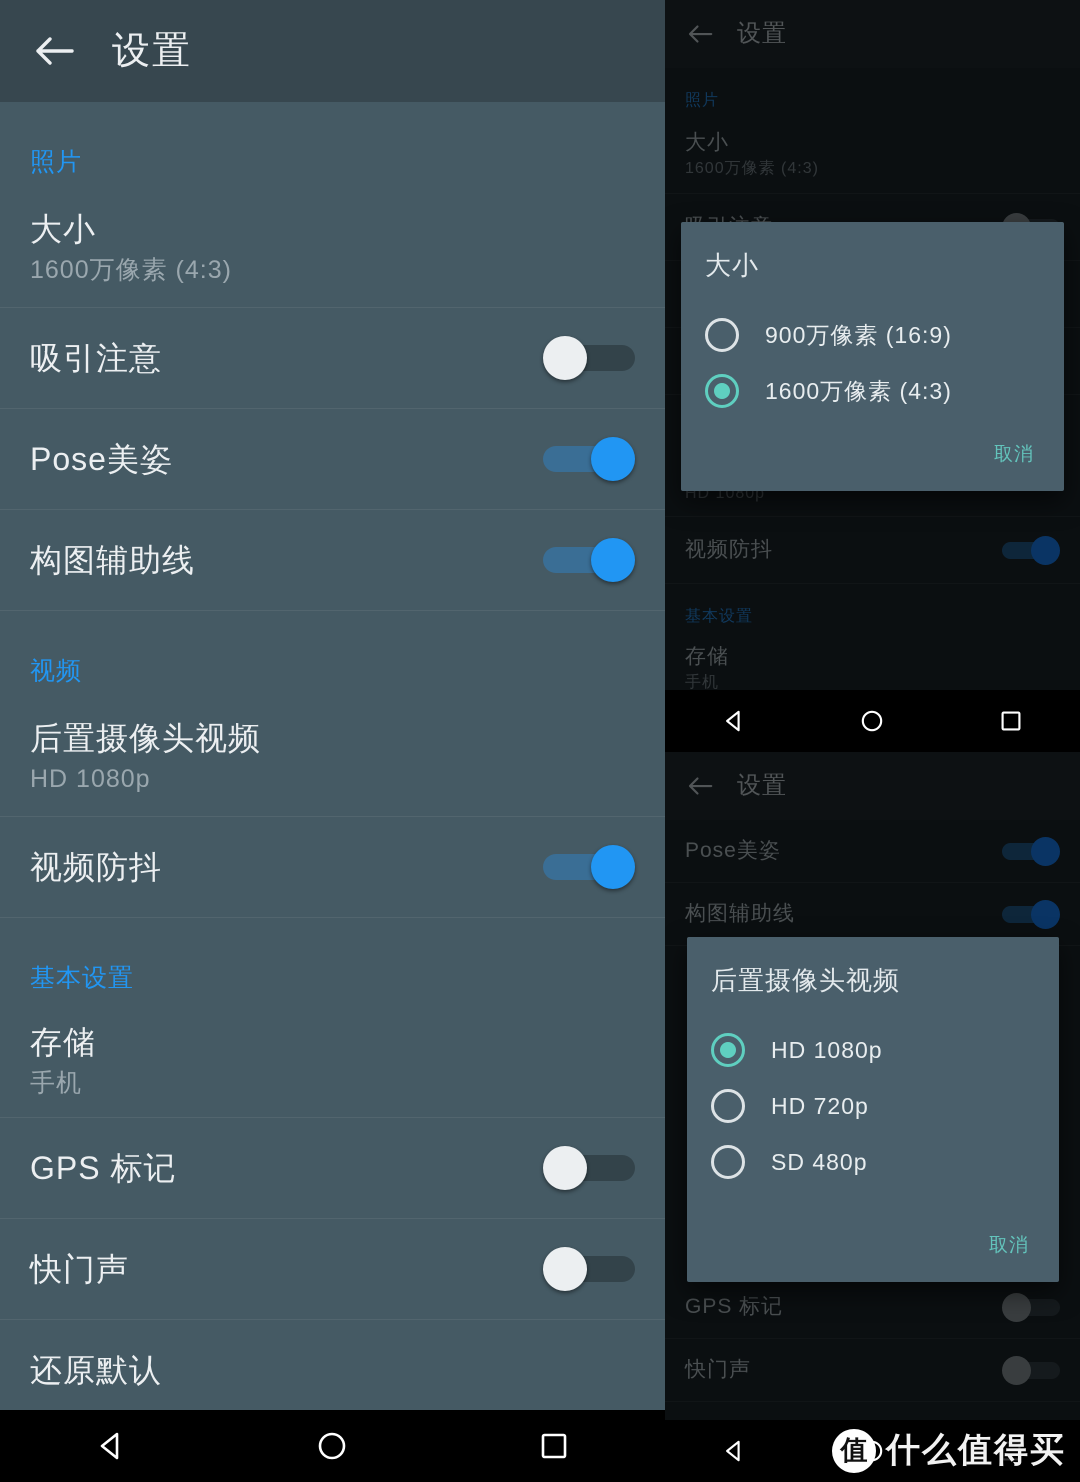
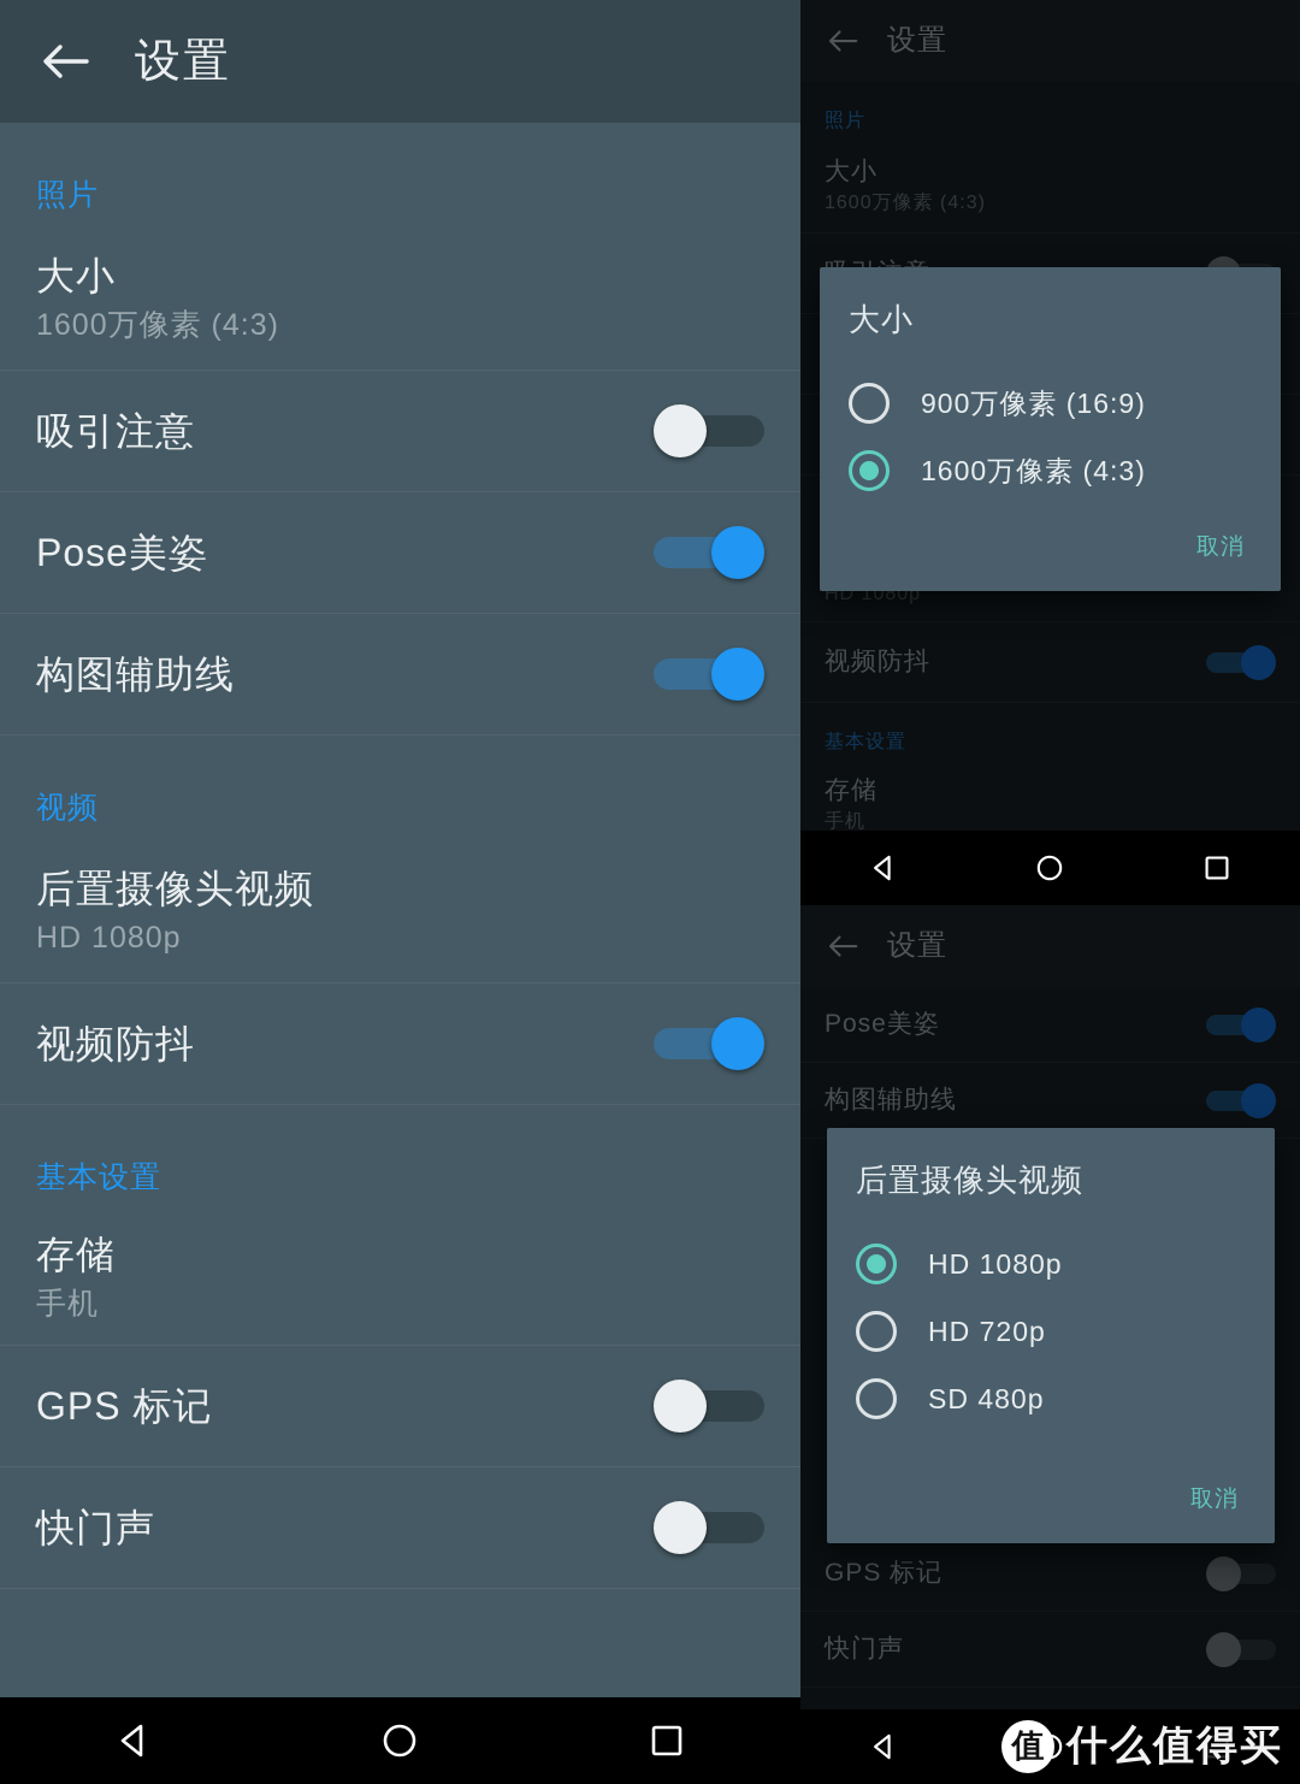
  设置
  照片
  大小
  1600万像素 (4:3)
  吸引注意
  Pose美姿
  构图辅助线
  视频
  后置摄像头视频
  HD 1080p
  视频防抖
  基本设置
  存储
  手机
  GPS 标记
  快门声
- 还原默认
  设置
  照片
  大小
  1600万像素 (4:3)
  HD 1080p
  视频防抖
  基本设置
  存储
  手机
  大小
  900万像素 (16:9)
  1600万像素 (4:3)
  取消
  设置
  Pose美姿
  构图辅助线
  GPS 标记
  快门声
  后置摄像头视频
  HD 1080p
  HD 720p
  SD 480p
  取消
  值
  什么值得买
